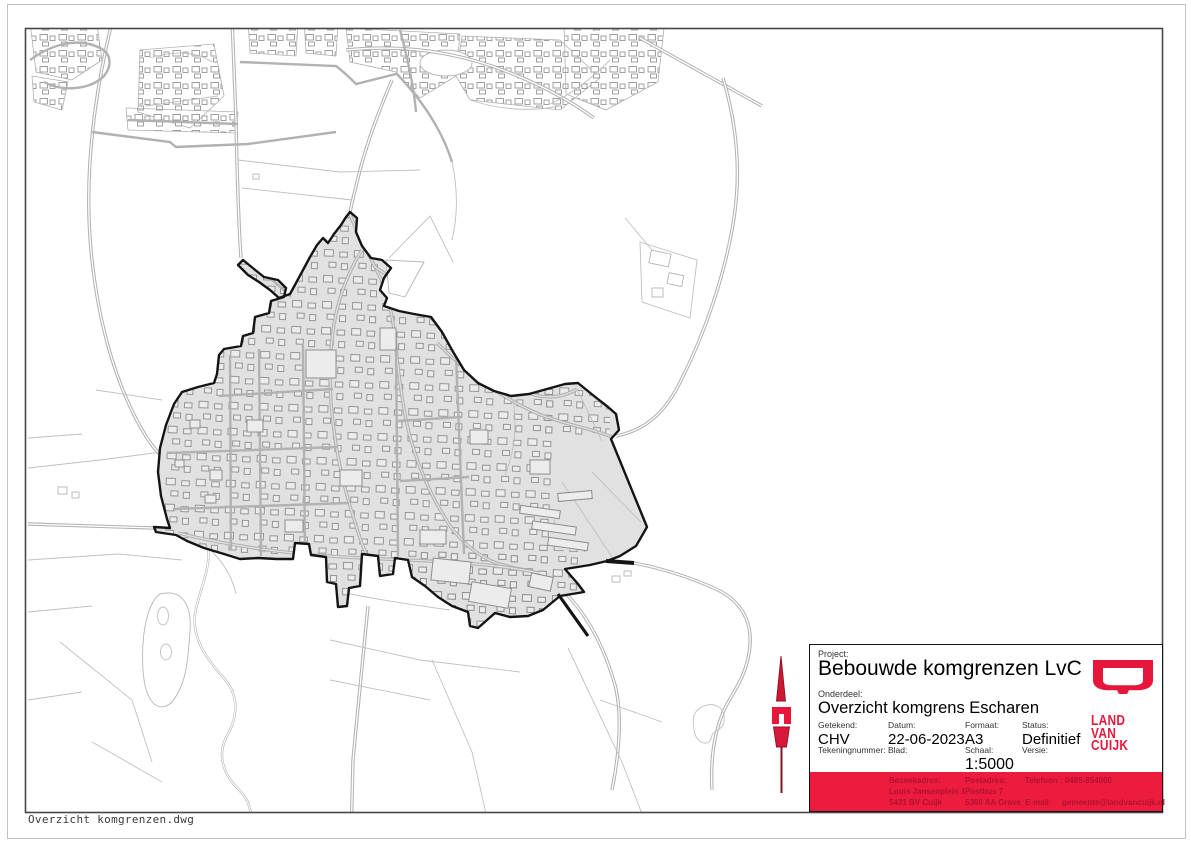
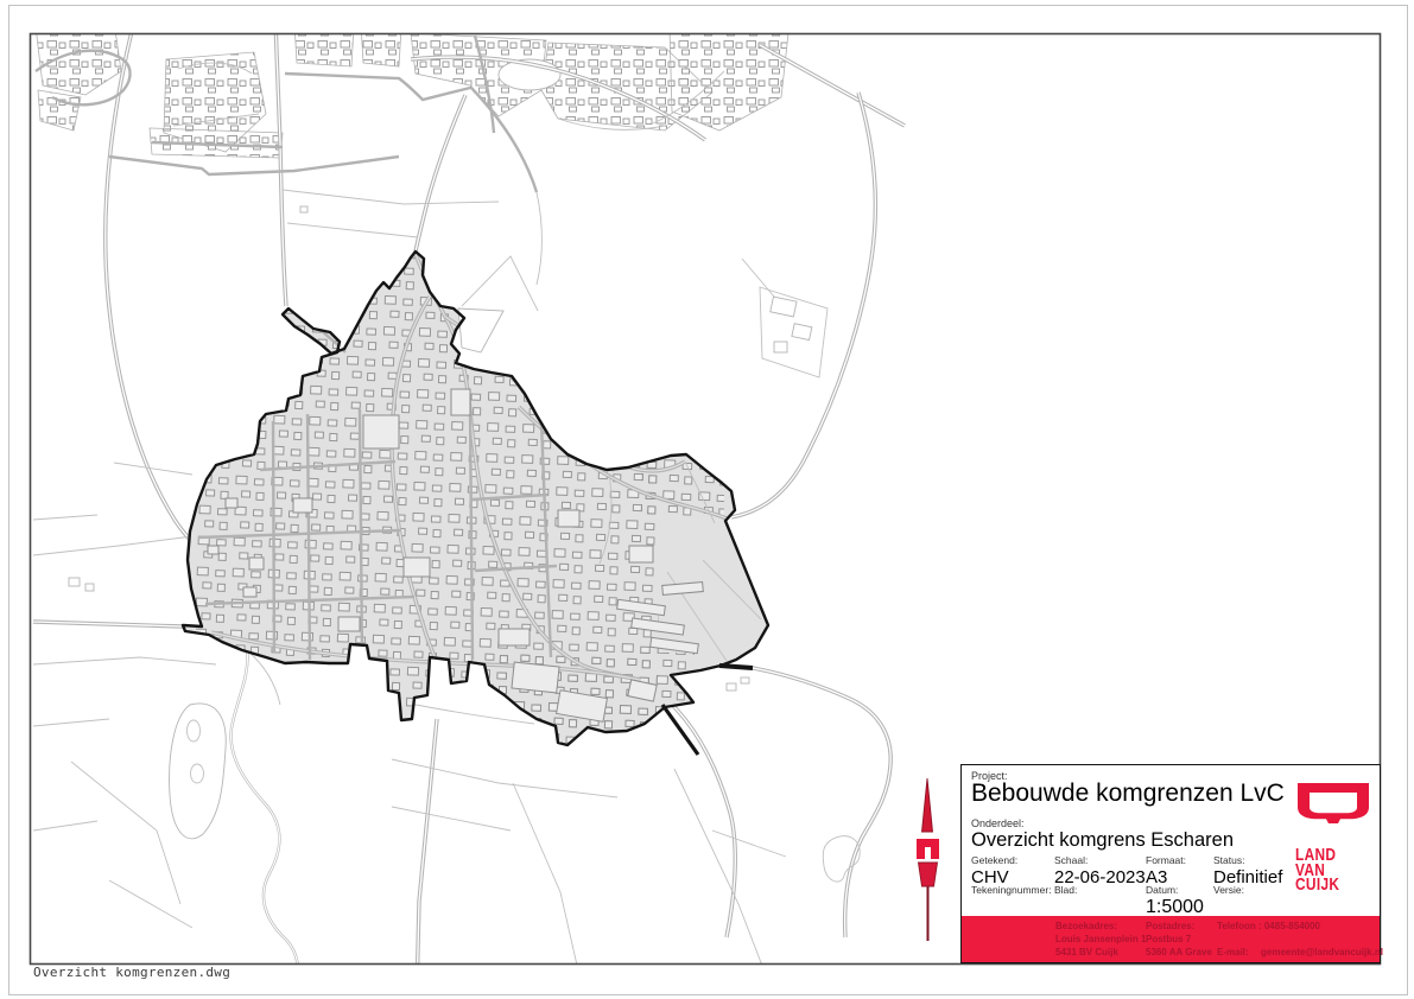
  Project:
  Bebouwde komgrenzen LvC
  Onderdeel:
  Overzicht komgrens Escharen
  Getekend:
  CHV
- Datum:
+ Schaal:
  22-06-2023
  Formaat:
  A3
  Status:
  Definitief
  Tekeningnummer:
  Blad:
- Schaal:
+ Datum:
  1:5000
  Versie:
  LAND
  VAN
  CUIJK
  Bezoekadres:
  Louis Jansenplein 1
  5431 BV Cuijk
  Postadres:
  Postbus 7
  5360 AA Grave
  Telefoon : 0485-854000
  E-mail:
  gemeente@landvancuijk.nl
  Overzicht komgrenzen.dwg
